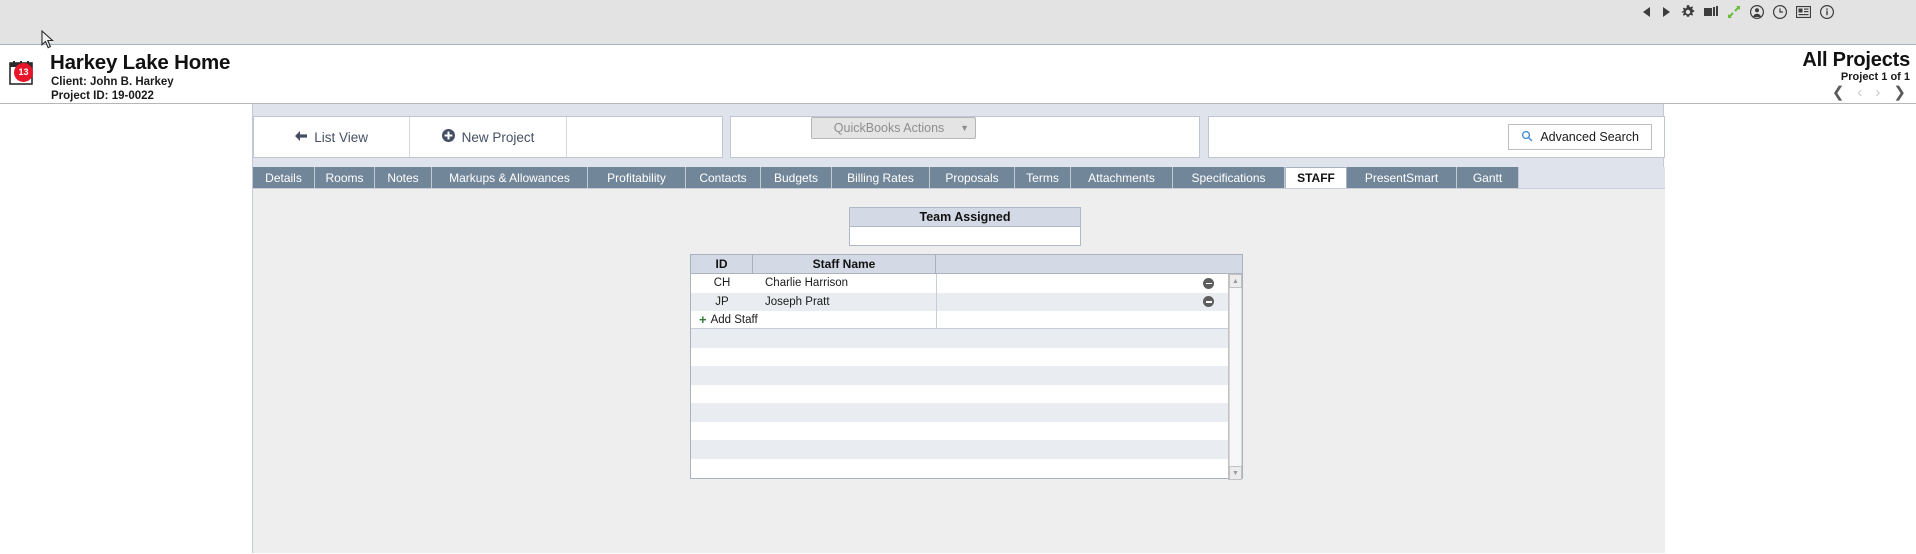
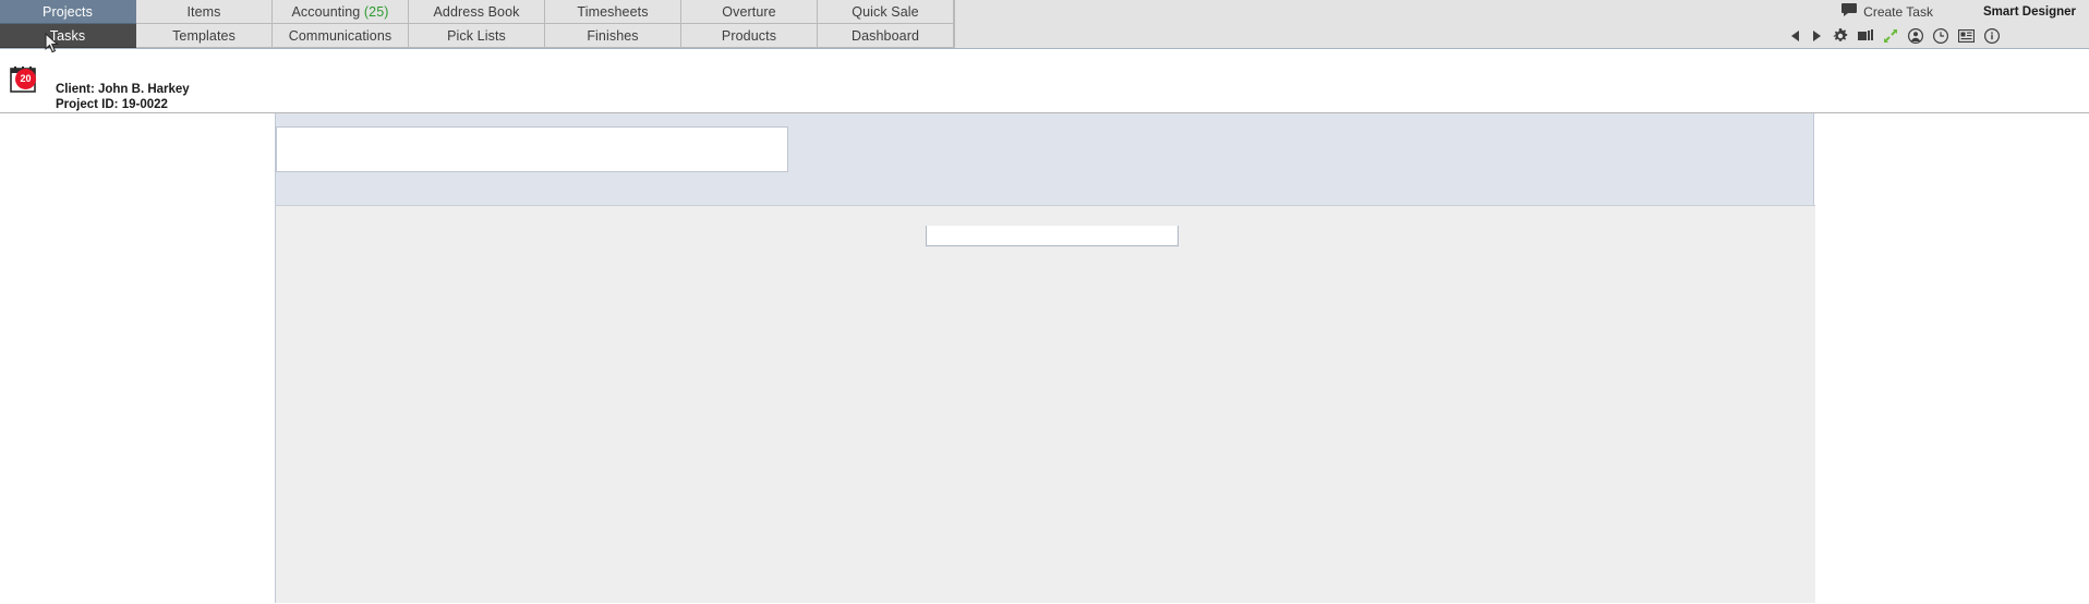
+ Projects
+ Items
+ Accounting
+ (25)
+ Address Book
+ Timesheets
+ Overture
+ Quick Sale
+ Tasks
+ Templates
+ Communications
+ Pick Lists
+ Finishes
+ Products
+ Dashboard
+ Create Task
+ Smart Designer
- 13
+ 20
- Harkey Lake Home
  Client: John B. Harkey
  Project ID: 19-0022
- All Projects
- Project 1 of 1
- ❮
- ‹
- ›
- ❯
- List View
- New Project
- QuickBooks Actions
- ▼
- Advanced Search
- Details
- Rooms
- Notes
- Markups & Allowances
- Profitability
- Contacts
- Budgets
- Billing Rates
- Proposals
- Terms
- Attachments
- Specifications
- STAFF
- PresentSmart
- Gantt
- Team Assigned
- ID
- Staff Name
- CH
- Charlie Harrison
- JP
- Joseph Pratt
- +
- Add Staff
